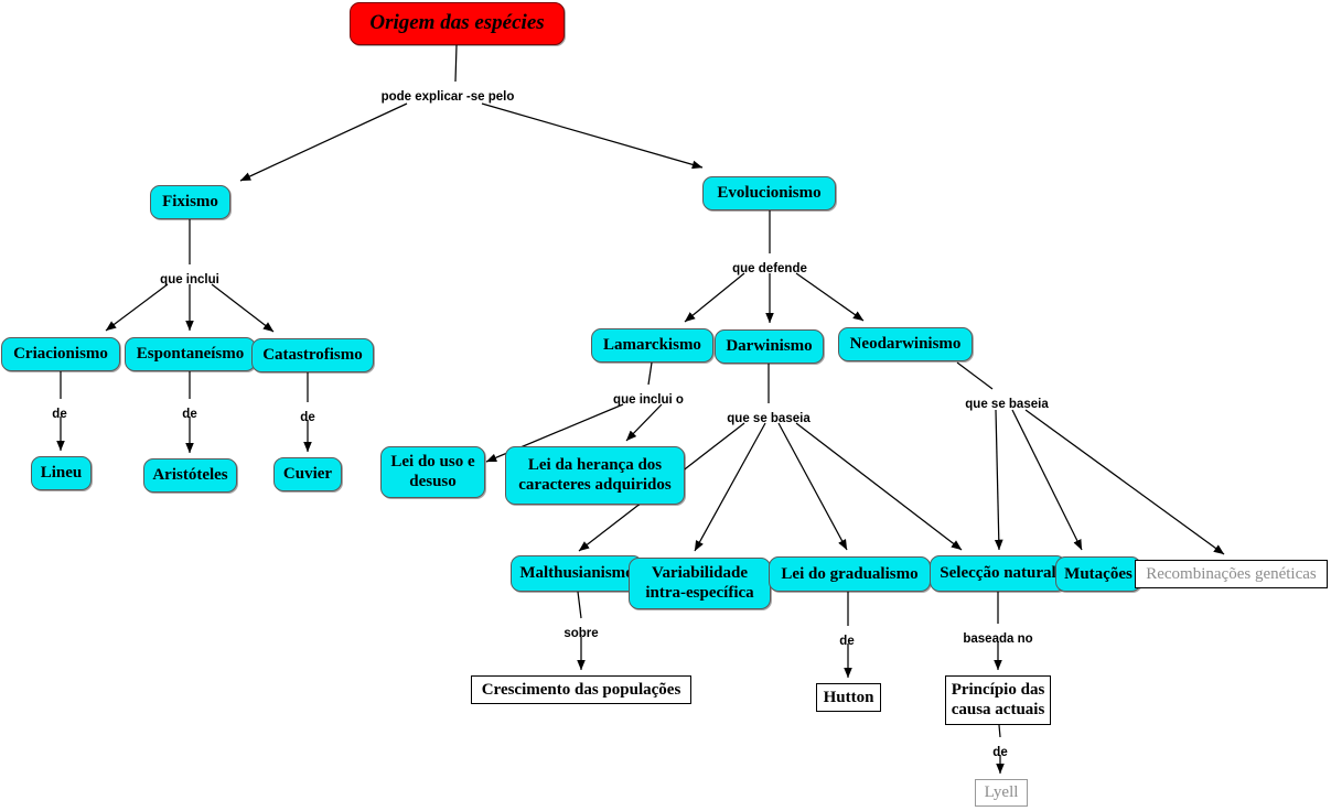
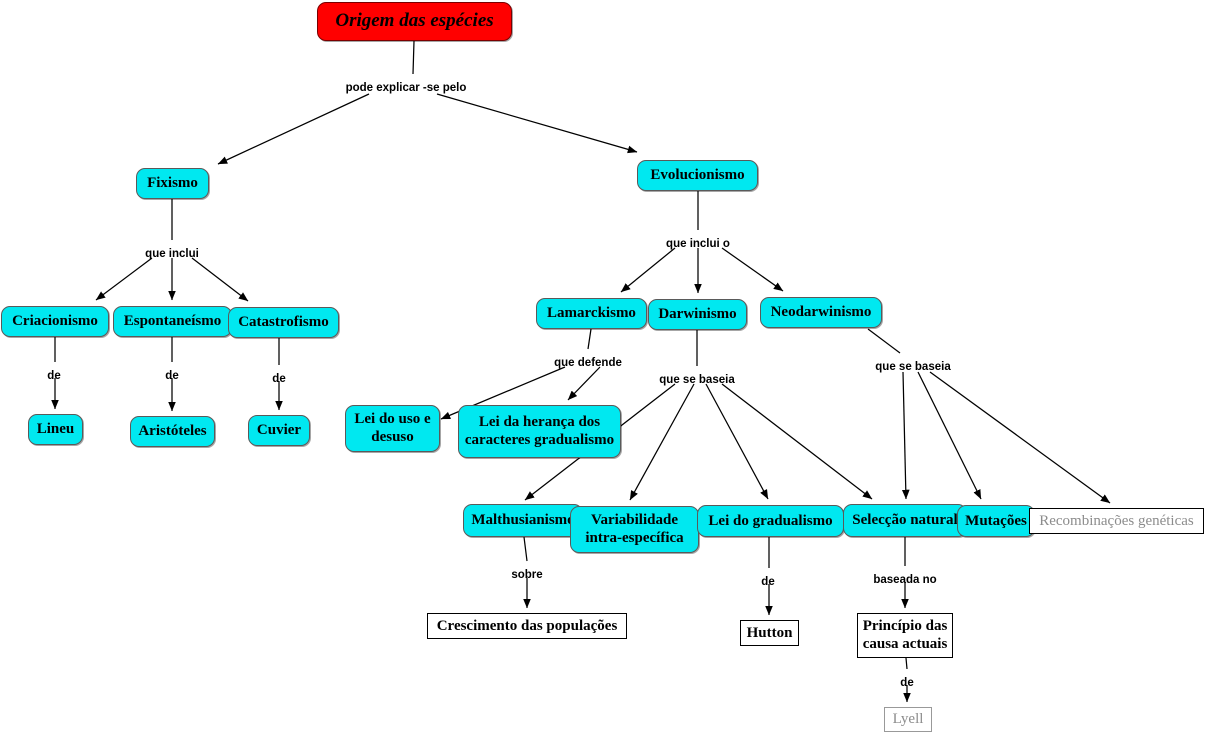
  Origem das espécies
  Fixismo
  Evolucionismo
  Criacionismo
  Espontaneísmo
  Catastrofismo
  Lineu
  Aristóteles
  Cuvier
  Lamarckismo
  Darwinismo
  Neodarwinismo
  Lei do uso e desuso
- Lei da herança dos caracteres adquiridos
+ Lei da herança dos caracteres gradualismo
  Malthusianism
  Variabilidade intra-específica
  Lei do gradualismo
  Selecção natural
  Mutações
  Recombinações genéticas
  Crescimento das populações
  Hutton
  Princípio das causa actuais
  Lyell
  pode explicar -se pelo
  que inclui
- que defende
+ que inclui o
  de
  de
  de
- que inclui o
+ que defende
  que se baseia
  que se baseia
  sobre
  de
  baseada no
  de
